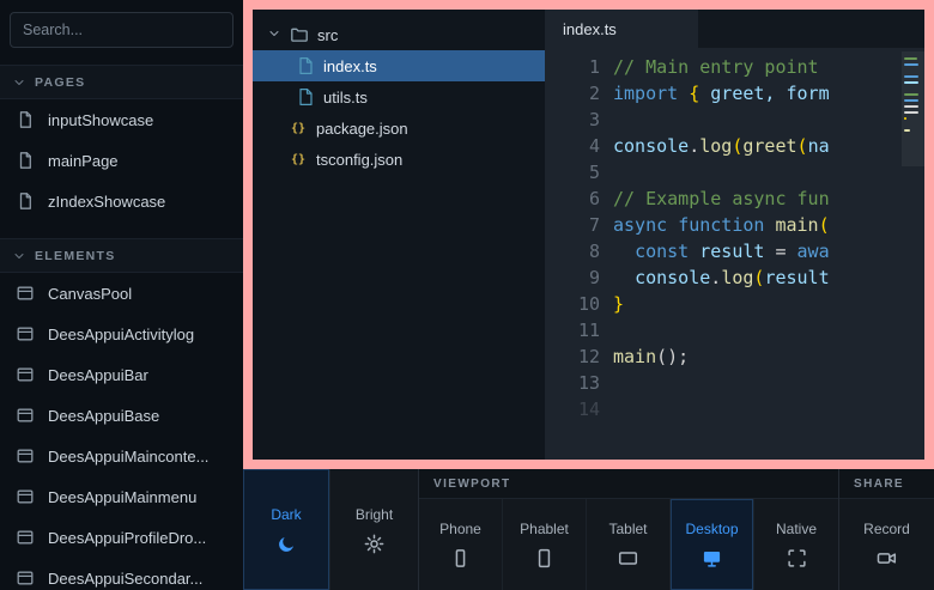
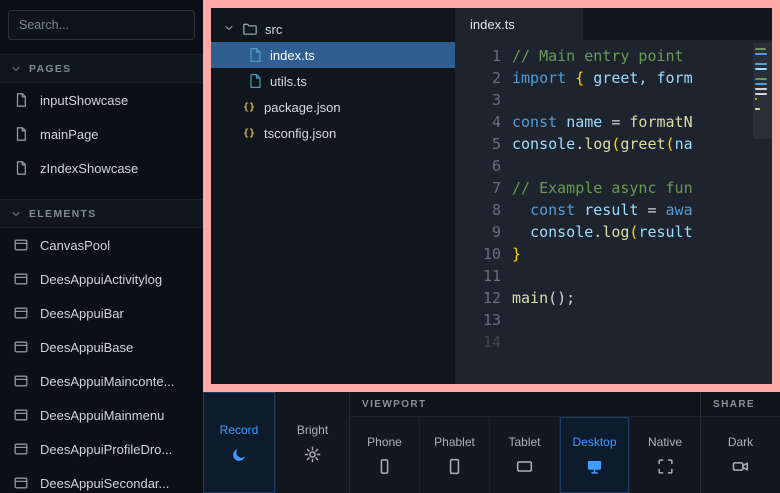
  Search...
  PAGES
  inputShowcase
  mainPage
  zIndexShowcase
  ELEMENTS
  CanvasPool
  DeesAppuiActivitylog
  DeesAppuiBar
  DeesAppuiBase
  DeesAppuiMainconte...
  DeesAppuiMainmenu
  DeesAppuiProfileDro...
  DeesAppuiSecondar...
  src
  index.ts
  utils.ts
  {}
  package.json
  {}
  tsconfig.json
  index.ts
  1
  2
  3
  4
  5
  6
  7
  8
  9
  10
  11
  12
  13
  14
  // Main entry point
  import { greet, form
+ const name = formatN
  console.log(greet(na
  // Example async fun
- async function main(
  const result = awa
  console.log(result
  }
  main();
- Dark
+ Record
  Bright
  VIEWPORT
  Phone
  Phablet
  Tablet
  Desktop
  Native
  SHARE
- Record
+ Dark
